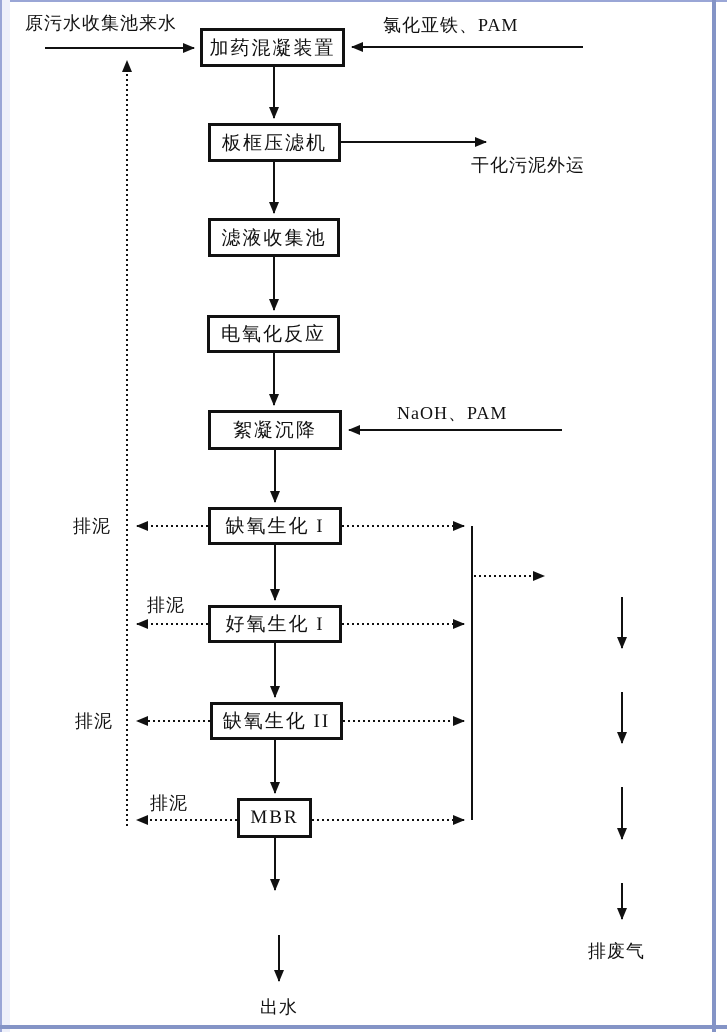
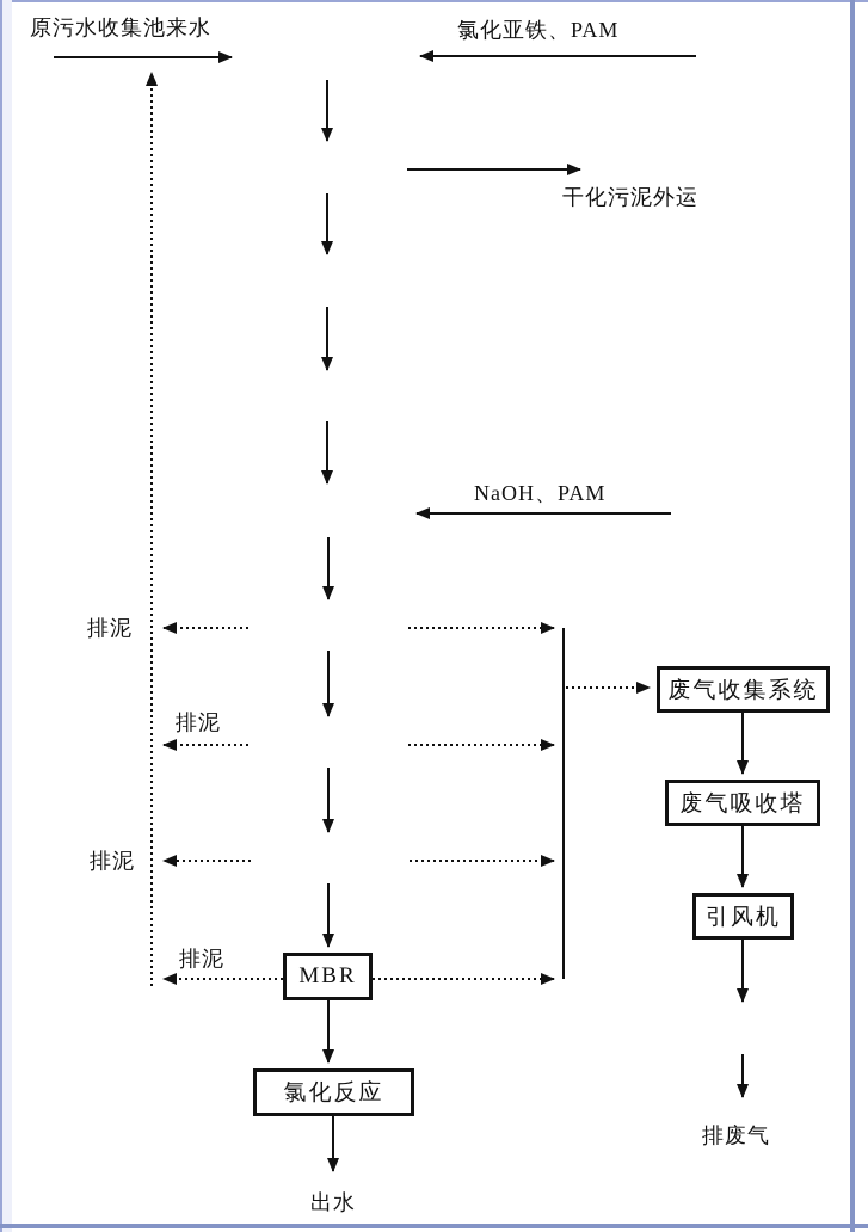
- 加药混凝装置
- 板框压滤机
- 滤液收集池
- 电氧化反应
- 絮凝沉降
- 缺氧生化 I
- 好氧生化 I
- 缺氧生化 II
  MBR
+ 氯化反应
+ 废气收集系统
+ 废气吸收塔
+ 引风机
  原污水收集池来水
  氯化亚铁、PAM
  干化污泥外运
  NaOH、PAM
  排泥
  排泥
  排泥
  排泥
  出水
  排废气
